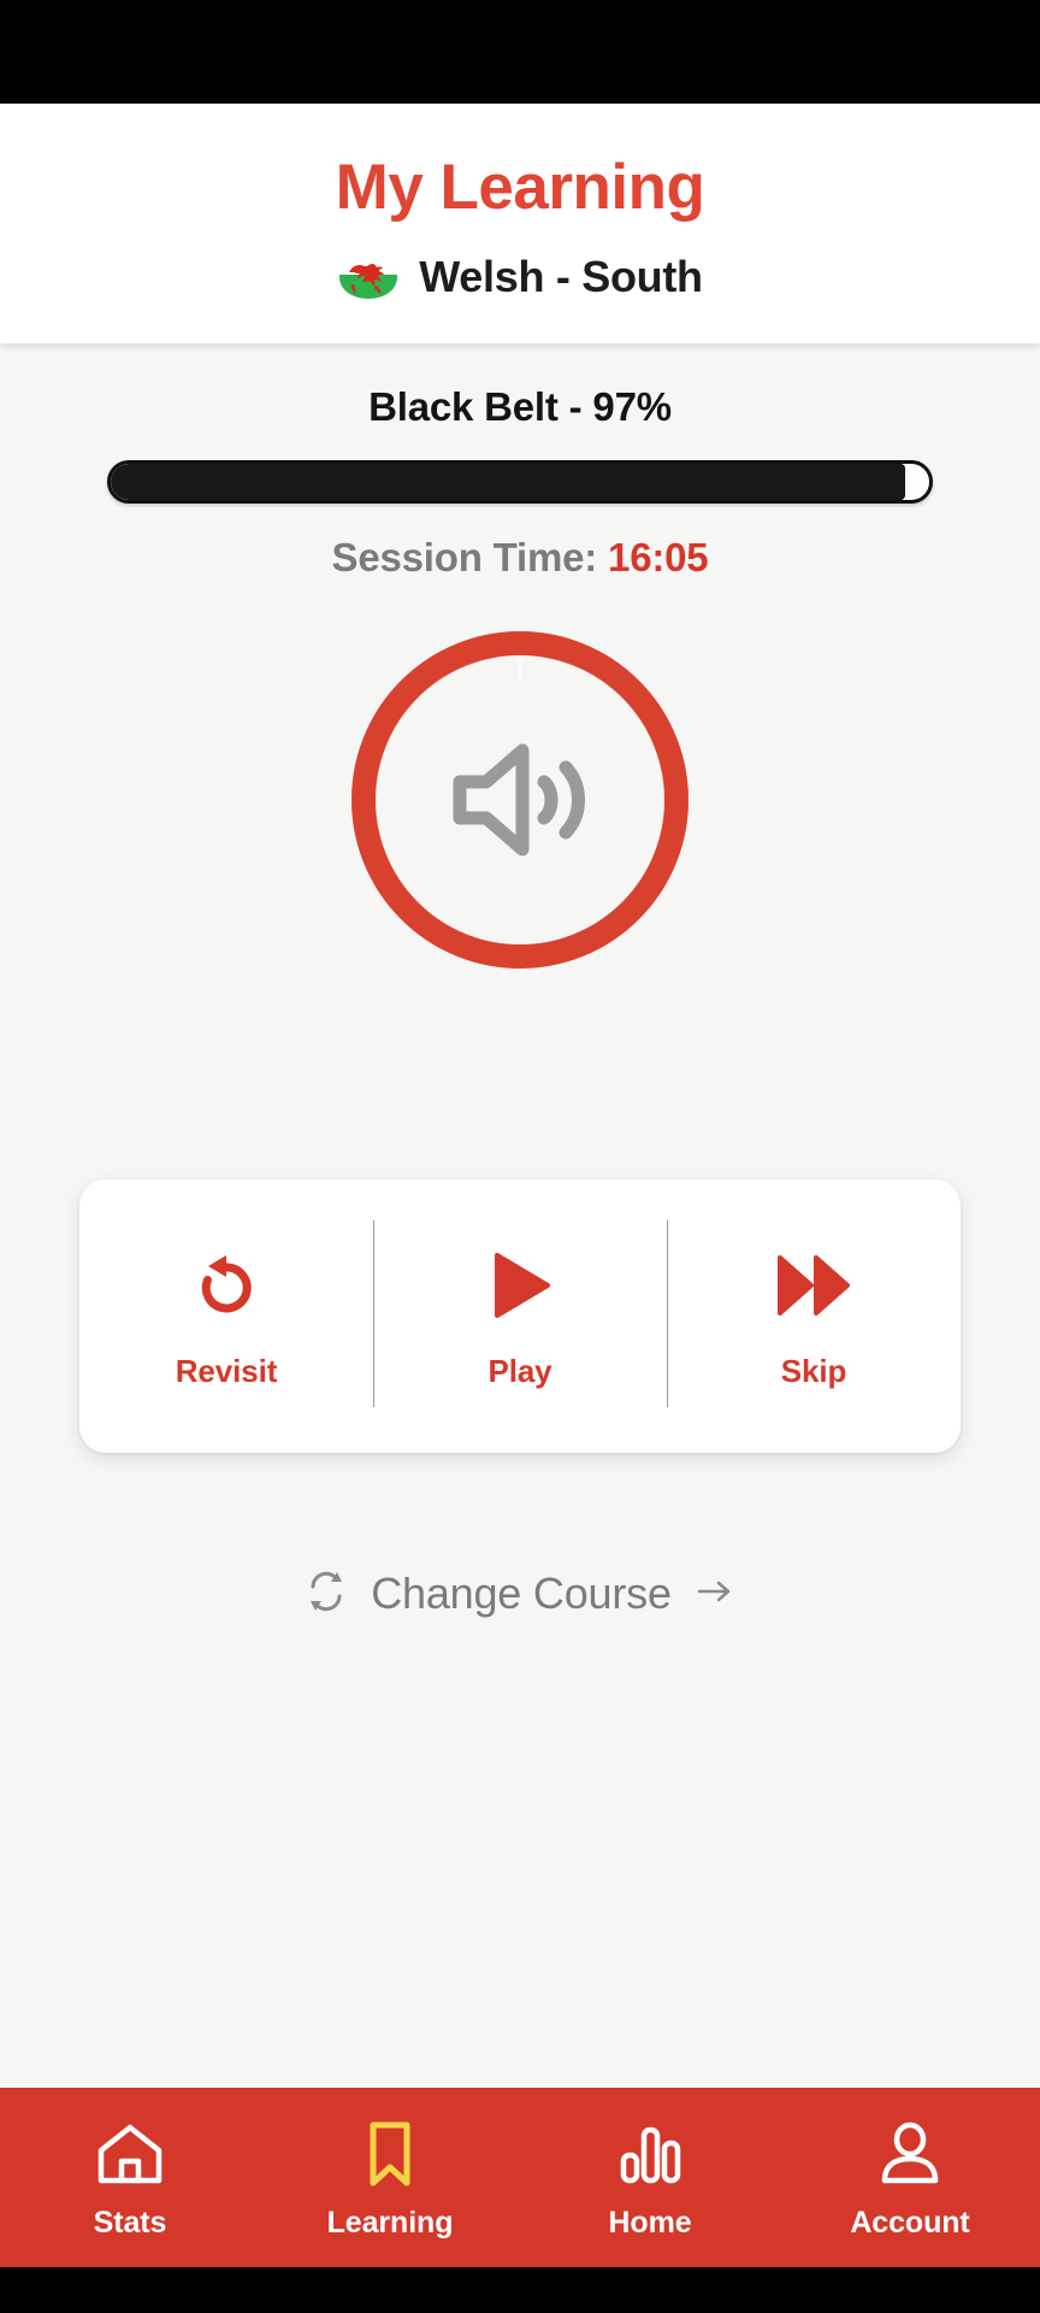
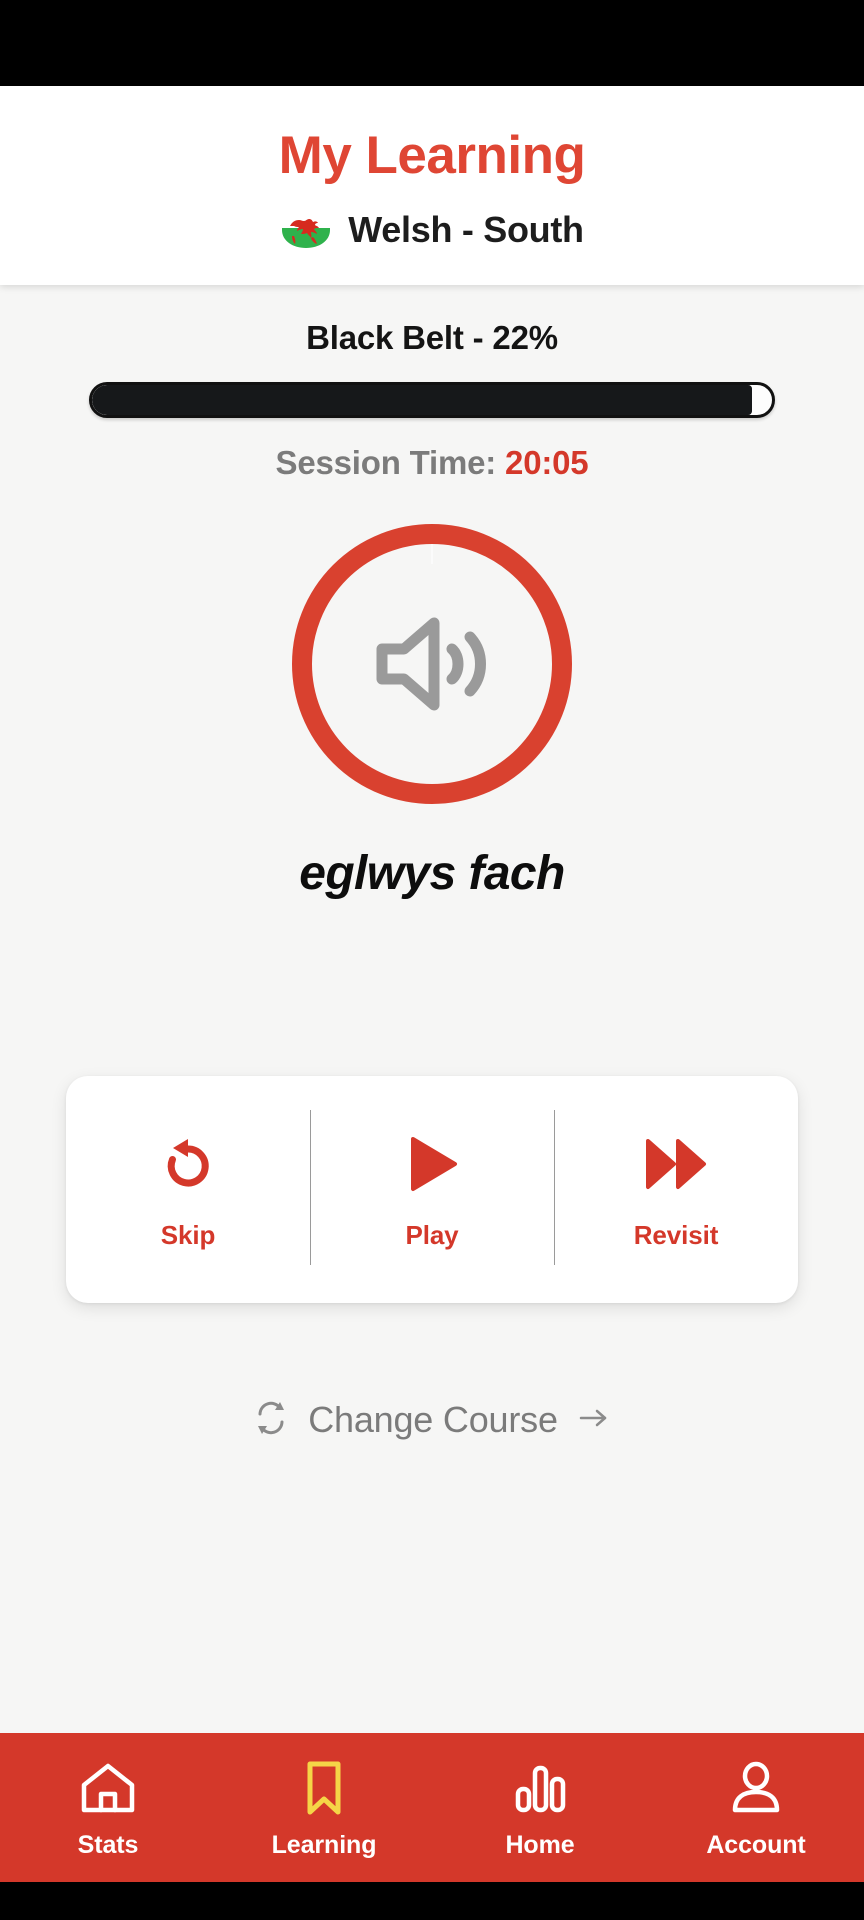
  My Learning
  Welsh - South
- Black Belt - 97%
+ Black Belt - 22%
- Session Time: 16:05
+ Session Time: 20:05
+ eglwys fach
- Revisit
+ Skip
  Play
- Skip
+ Revisit
  Change Course
  Stats
  Learning
  Home
  Account
